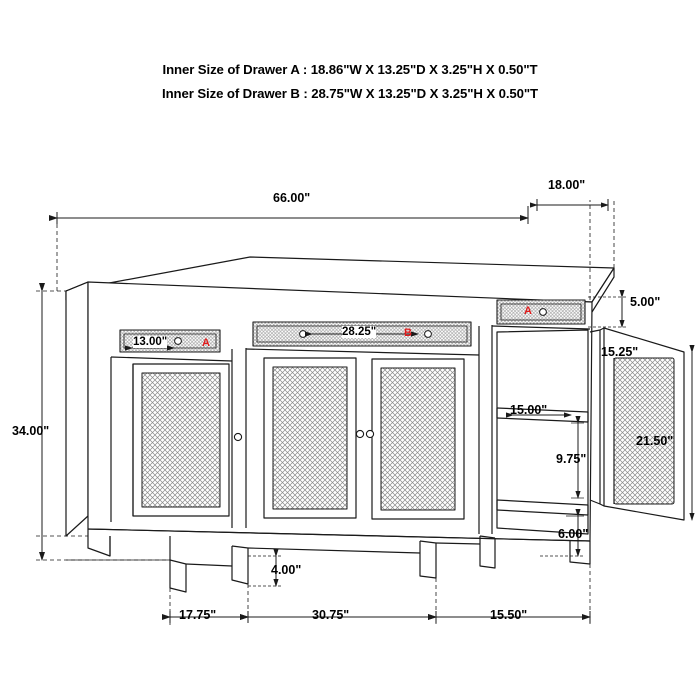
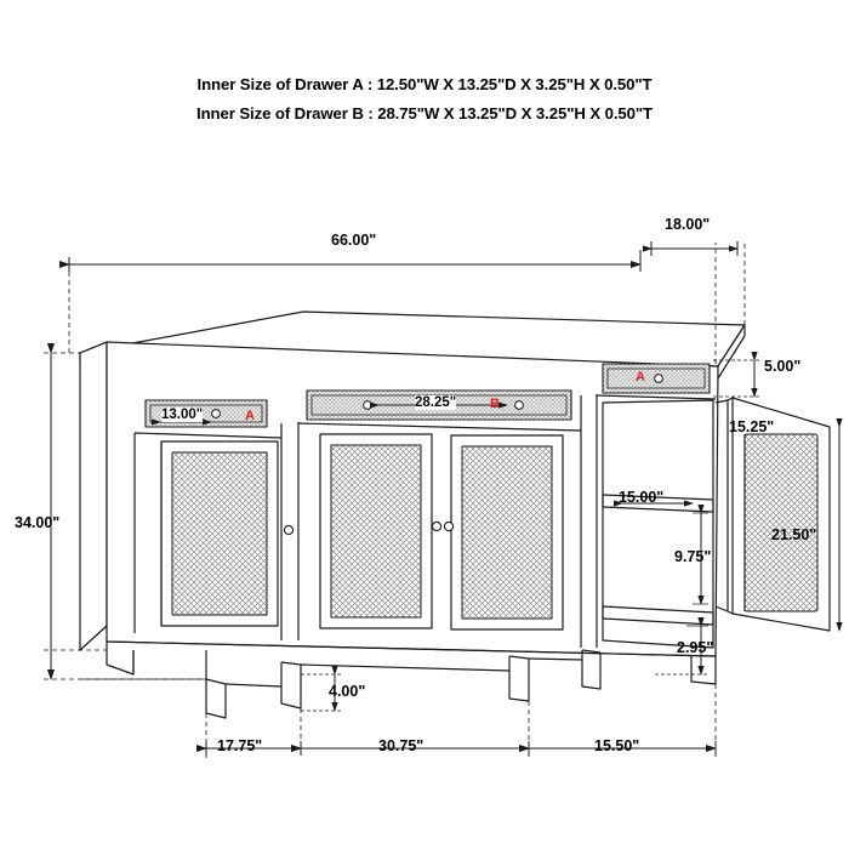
- Inner Size of Drawer A : 18.86"W X 13.25"D X 3.25"H X 0.50"T
+ Inner Size of Drawer A : 12.50"W X 13.25"D X 3.25"H X 0.50"T
  Inner Size of Drawer B : 28.75"W X 13.25"D X 3.25"H X 0.50"T
  66.00"
  18.00"
  34.00"
  13.00"
  A
  28.25"
  B
  A
  5.00"
  15.25"
  15.00"
  9.75"
  21.50"
- 6.00"
+ 2.95"
  4.00"
  17.75"
  30.75"
  15.50"
